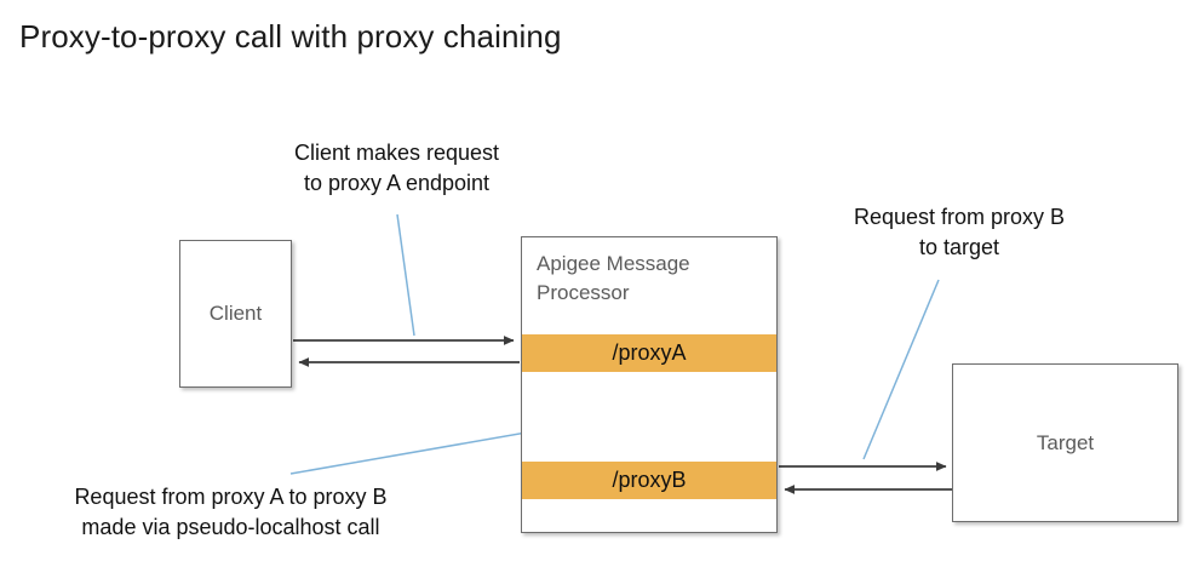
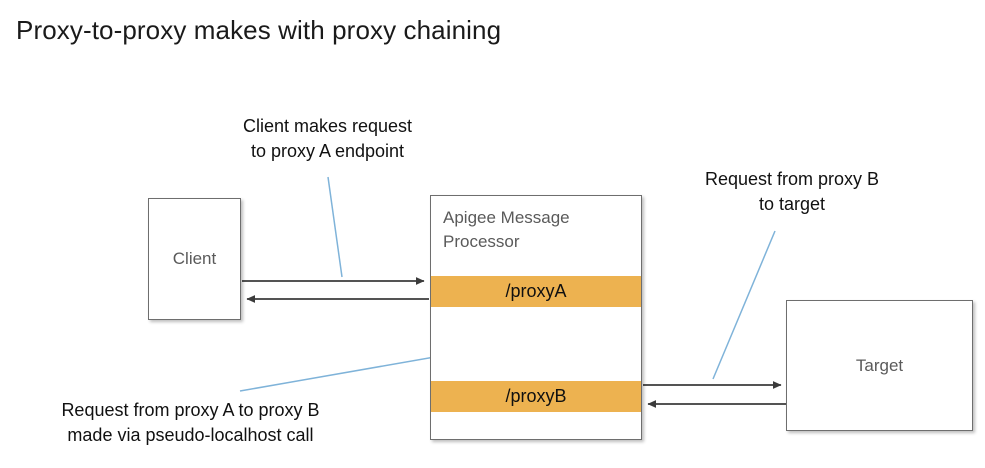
- Proxy-to-proxy call with proxy chaining
+ Proxy-to-proxy makes with proxy chaining
  Client
  Apigee Message Processor
  /proxyA
  /proxyB
  Target
  Client makes request
  to proxy A endpoint
  Request from proxy B
  to target
  Request from proxy A to proxy B
  made via pseudo-localhost call
